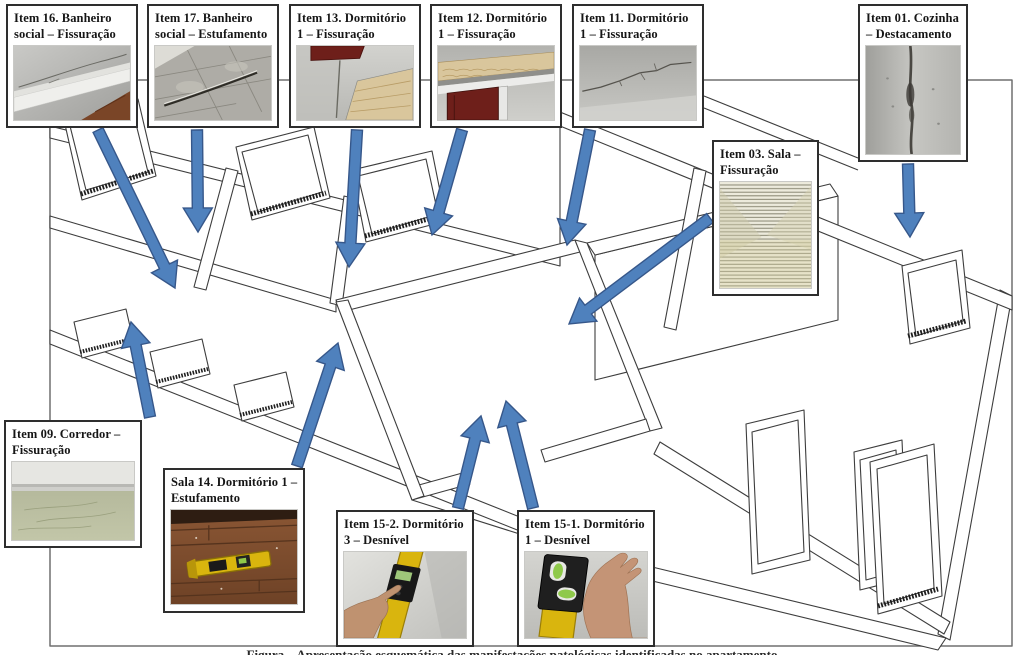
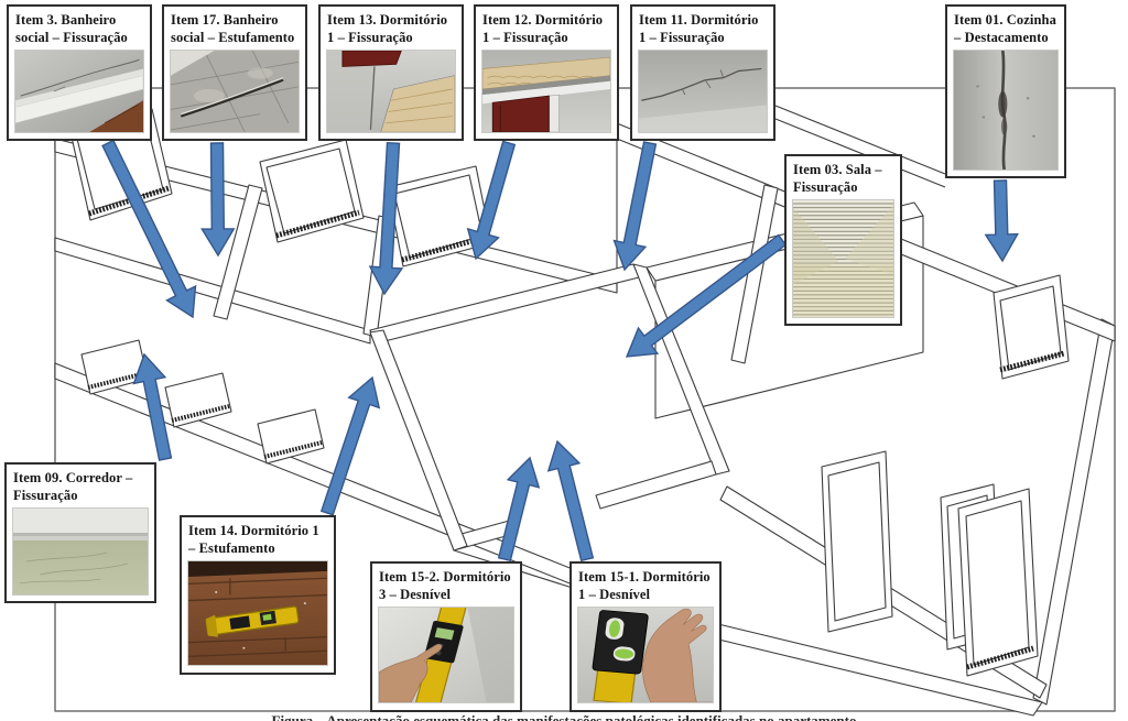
- Item 16. Banheiro social – Fissuração
+ Item 3. Banheiro social – Fissuração
  Item 17. Banheiro social – Estufamento
  Item 13. Dormitório 1 – Fissuração
  Item 12. Dormitório 1 – Fissuração
  Item 11. Dormitório 1 – Fissuração
  Item 01. Cozinha – Destacamento
  Item 03. Sala – Fissuração
  Item 09. Corredor – Fissuração
- Sala 14. Dormitório 1 – Estufamento
+ Item 14. Dormitório 1 – Estufamento
  Item 15-2. Dormitório 3 – Desnível
  Item 15-1. Dormitório 1 – Desnível
